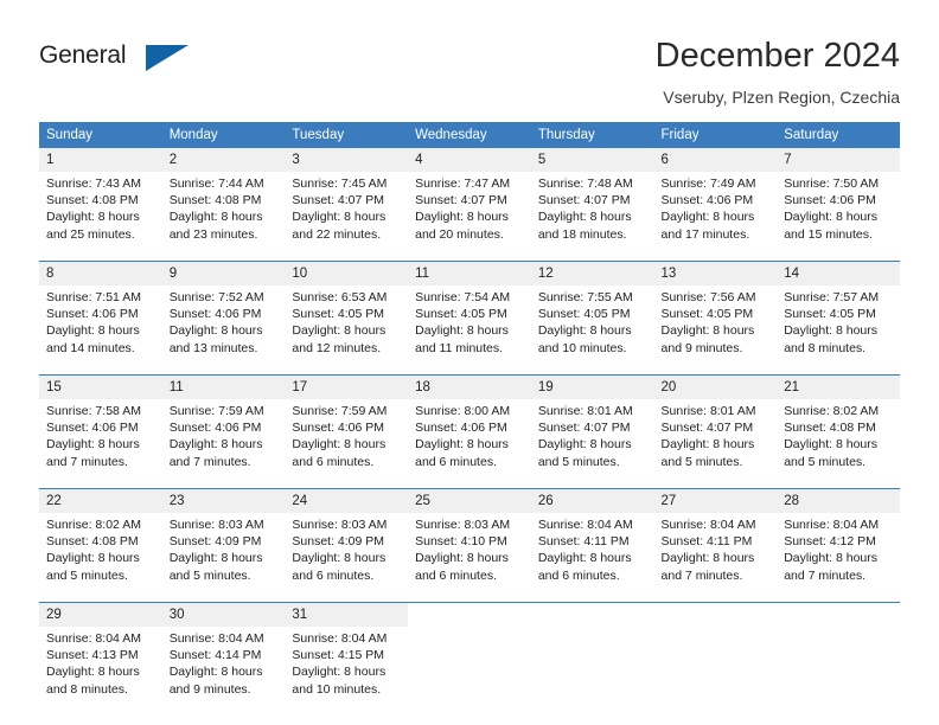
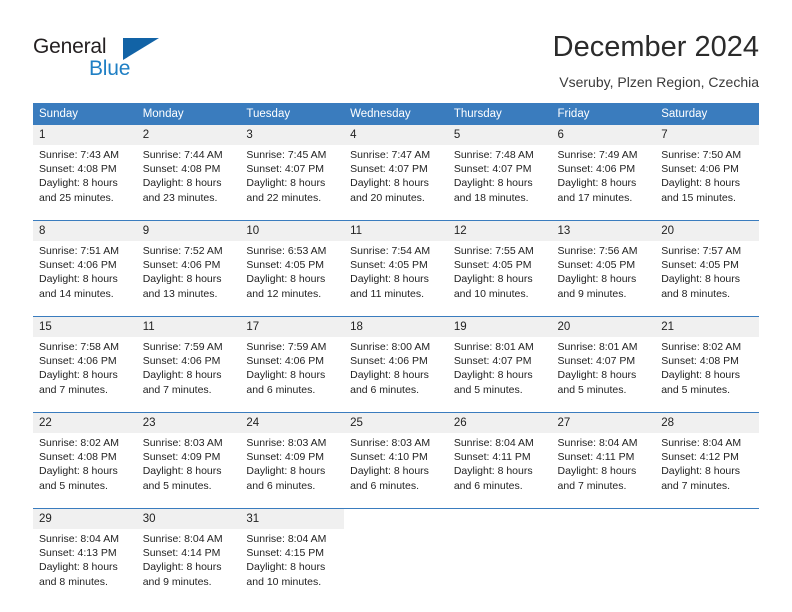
  General
+ Blue
  December 2024
  Vseruby, Plzen Region, Czechia
  Sunday	Monday	Tuesday	Wednesday	Thursday	Friday	Saturday
  1	2	3	4	5	6	7
  Sunrise: 7:43 AM Sunset: 4:08 PM Daylight: 8 hours and 25 minutes.	Sunrise: 7:44 AM Sunset: 4:08 PM Daylight: 8 hours and 23 minutes.	Sunrise: 7:45 AM Sunset: 4:07 PM Daylight: 8 hours and 22 minutes.	Sunrise: 7:47 AM Sunset: 4:07 PM Daylight: 8 hours and 20 minutes.	Sunrise: 7:48 AM Sunset: 4:07 PM Daylight: 8 hours and 18 minutes.	Sunrise: 7:49 AM Sunset: 4:06 PM Daylight: 8 hours and 17 minutes.	Sunrise: 7:50 AM Sunset: 4:06 PM Daylight: 8 hours and 15 minutes.
- 8	9	10	11	12	13	14
+ 8	9	10	11	12	13	20
  Sunrise: 7:51 AM Sunset: 4:06 PM Daylight: 8 hours and 14 minutes.	Sunrise: 7:52 AM Sunset: 4:06 PM Daylight: 8 hours and 13 minutes.	Sunrise: 6:53 AM Sunset: 4:05 PM Daylight: 8 hours and 12 minutes.	Sunrise: 7:54 AM Sunset: 4:05 PM Daylight: 8 hours and 11 minutes.	Sunrise: 7:55 AM Sunset: 4:05 PM Daylight: 8 hours and 10 minutes.	Sunrise: 7:56 AM Sunset: 4:05 PM Daylight: 8 hours and 9 minutes.	Sunrise: 7:57 AM Sunset: 4:05 PM Daylight: 8 hours and 8 minutes.
  15	11	17	18	19	20	21
  Sunrise: 7:58 AM Sunset: 4:06 PM Daylight: 8 hours and 7 minutes.	Sunrise: 7:59 AM Sunset: 4:06 PM Daylight: 8 hours and 7 minutes.	Sunrise: 7:59 AM Sunset: 4:06 PM Daylight: 8 hours and 6 minutes.	Sunrise: 8:00 AM Sunset: 4:06 PM Daylight: 8 hours and 6 minutes.	Sunrise: 8:01 AM Sunset: 4:07 PM Daylight: 8 hours and 5 minutes.	Sunrise: 8:01 AM Sunset: 4:07 PM Daylight: 8 hours and 5 minutes.	Sunrise: 8:02 AM Sunset: 4:08 PM Daylight: 8 hours and 5 minutes.
  22	23	24	25	26	27	28
  Sunrise: 8:02 AM Sunset: 4:08 PM Daylight: 8 hours and 5 minutes.	Sunrise: 8:03 AM Sunset: 4:09 PM Daylight: 8 hours and 5 minutes.	Sunrise: 8:03 AM Sunset: 4:09 PM Daylight: 8 hours and 6 minutes.	Sunrise: 8:03 AM Sunset: 4:10 PM Daylight: 8 hours and 6 minutes.	Sunrise: 8:04 AM Sunset: 4:11 PM Daylight: 8 hours and 6 minutes.	Sunrise: 8:04 AM Sunset: 4:11 PM Daylight: 8 hours and 7 minutes.	Sunrise: 8:04 AM Sunset: 4:12 PM Daylight: 8 hours and 7 minutes.
  29	30	31
  Sunrise: 8:04 AM Sunset: 4:13 PM Daylight: 8 hours and 8 minutes.	Sunrise: 8:04 AM Sunset: 4:14 PM Daylight: 8 hours and 9 minutes.	Sunrise: 8:04 AM Sunset: 4:15 PM Daylight: 8 hours and 10 minutes.
